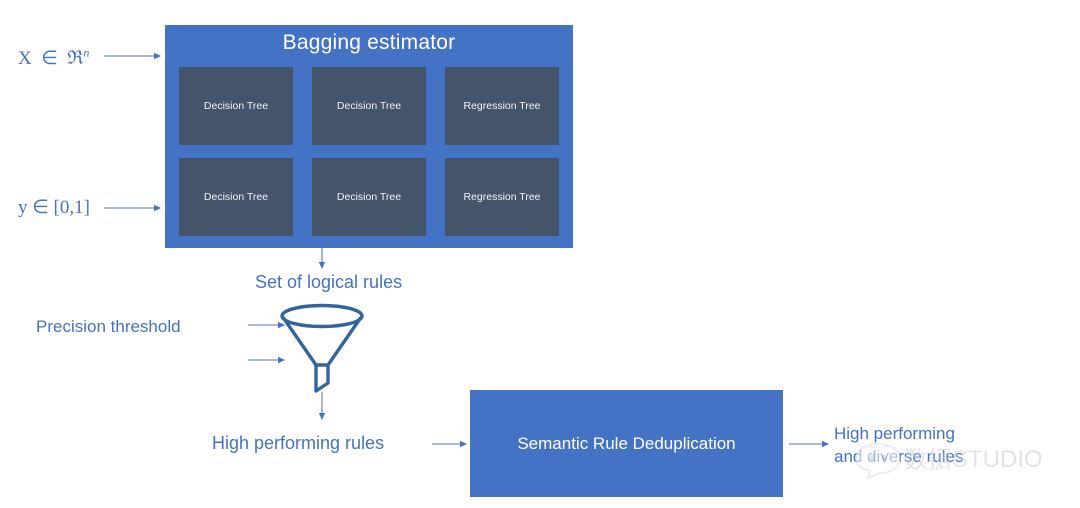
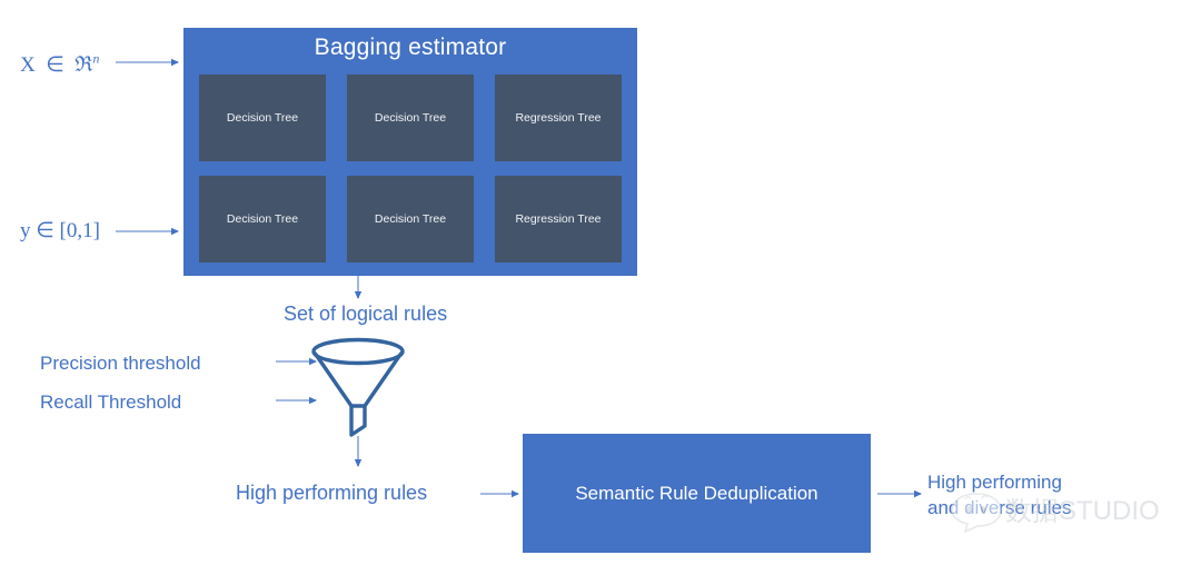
  Bagging estimator
  Decision Tree
  Decision Tree
  Regression Tree
  Decision Tree
  Decision Tree
  Regression Tree
  X ∈ ℜn
  y ∈ [0,1]
  Set of logical rules
  Precision threshold
+ Recall Threshold
  High performing rules
  Semantic Rule Deduplication
  High performing
  and diverse rules
  数据STUDIO
